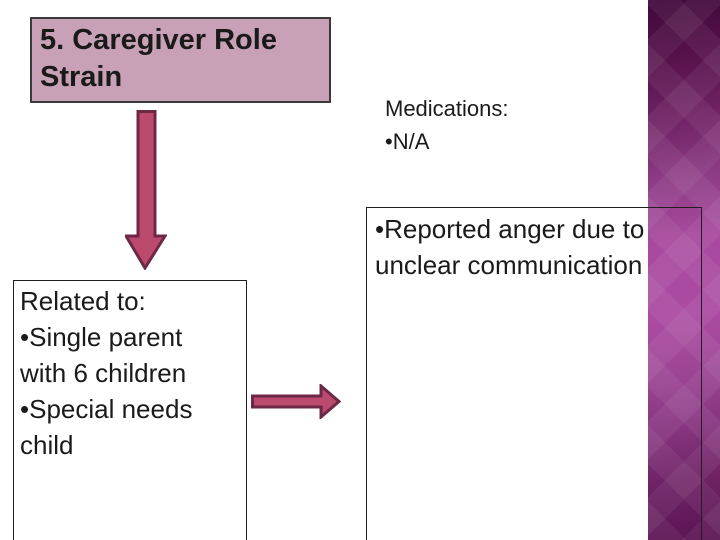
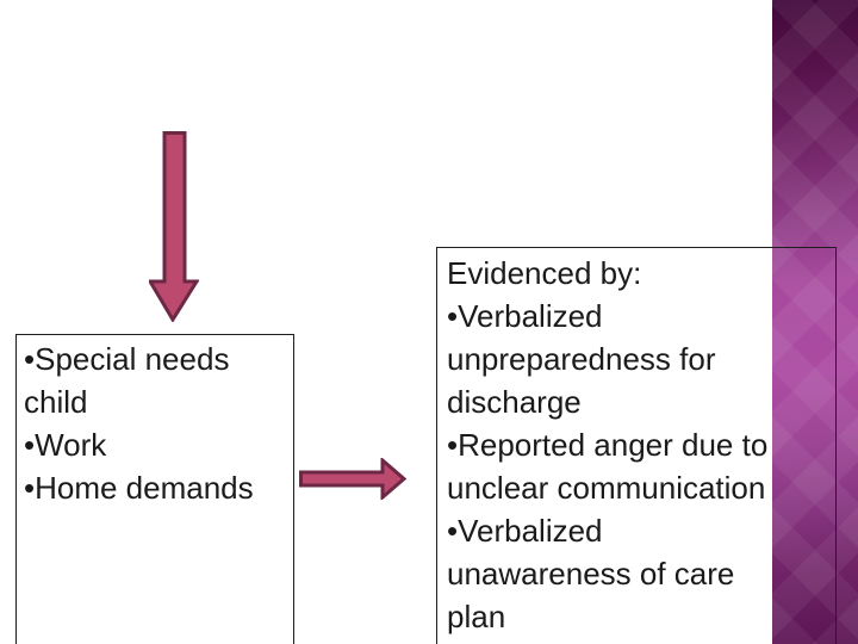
- 5. Caregiver Role Strain
- Medications:
- •N/A
- Related to:
- •Single parent with 6 children
  •Special needs child
+ •Work
+ •Home demands
+ Evidenced by:
+ •Verbalized unpreparedness for discharge
  •Reported anger due to unclear communication
+ •Verbalized unawareness of care plan
